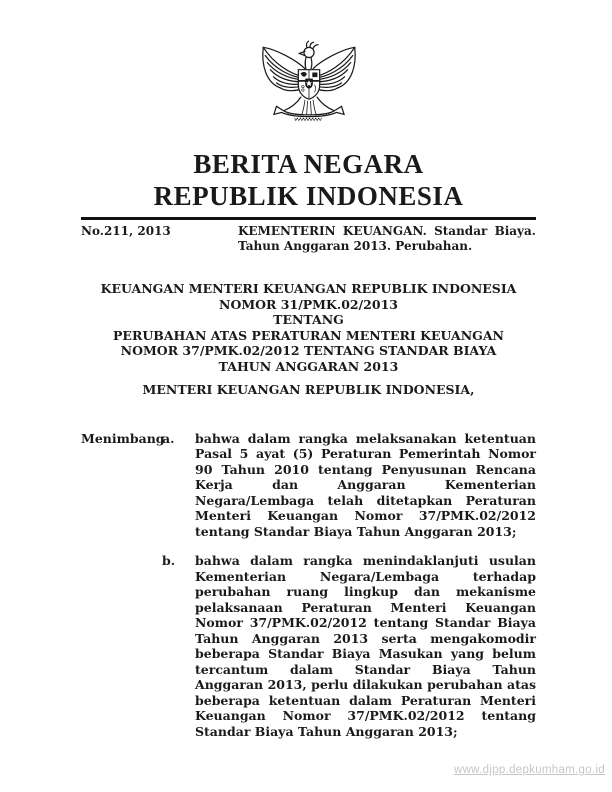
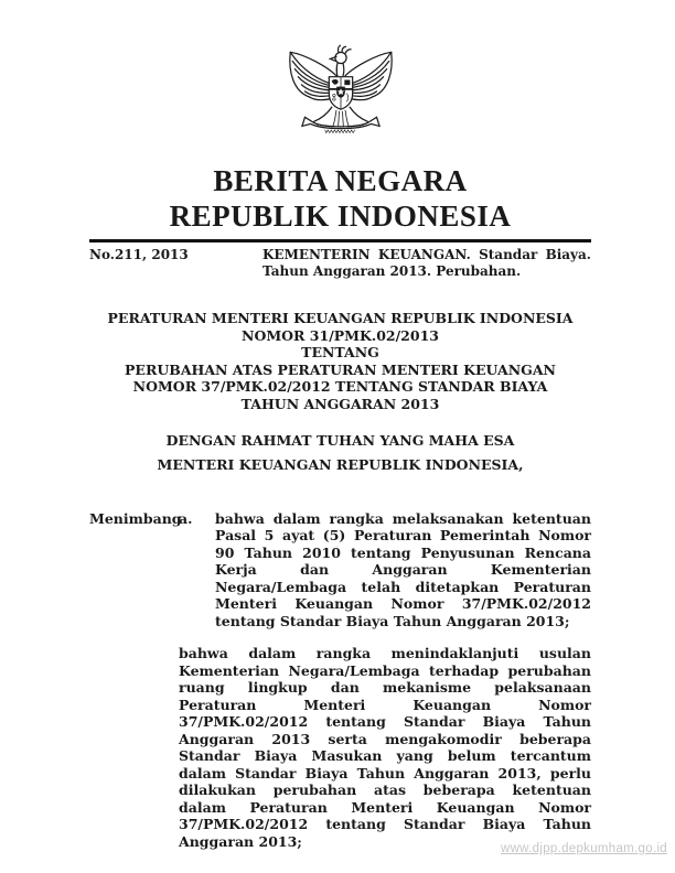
  BERITA NEGARA
  REPUBLIK INDONESIA
  No.211, 2013
  KEMENTERIN KEUANGAN. Standar Biaya. Tahun Anggaran 2013. Perubahan.
- KEUANGAN MENTERI KEUANGAN REPUBLIK INDONESIA
+ PERATURAN MENTERI KEUANGAN REPUBLIK INDONESIA
  NOMOR 31/PMK.02/2013
  TENTANG
  PERUBAHAN ATAS PERATURAN MENTERI KEUANGAN
  NOMOR 37/PMK.02/2012 TENTANG STANDAR BIAYA
  TAHUN ANGGARAN 2013
+ DENGAN RAHMAT TUHAN YANG MAHA ESA
  MENTERI KEUANGAN REPUBLIK INDONESIA,
  Menimba
  :
  a.
  bahwa dalam rangka melaksanakan ketentuan Pasal 5 ayat (5) Peraturan Pemerintah Nomor 90 Tahun 2010 tentang Penyusunan Rencana Kerja dan Anggaran Kementerian Negara/Lembaga telah ditetapkan Peraturan Menteri Keuangan Nomor 37/PMK.02/2012 tentang Standar Biaya Tahun Anggaran 2013;
- b.
  bahwa dalam rangka menindaklanjuti usulan Kementerian Negara/Lembaga terhadap perubahan ruang lingkup dan mekanisme pelaksanaan Peraturan Menteri Keuangan Nomor 37/PMK.02/2012 tentang Standar Biaya Tahun Anggaran 2013 serta mengakomodir beberapa Standar Biaya Masukan yang belum tercantum dalam Standar Biaya Tahun Anggaran 2013, perlu dilakukan perubahan atas beberapa ketentuan dalam Peraturan Menteri Keuangan Nomor 37/PMK.02/2012 tentang Standar Biaya Tahun Anggaran 2013;
  www.djpp.depkumham.go.id
